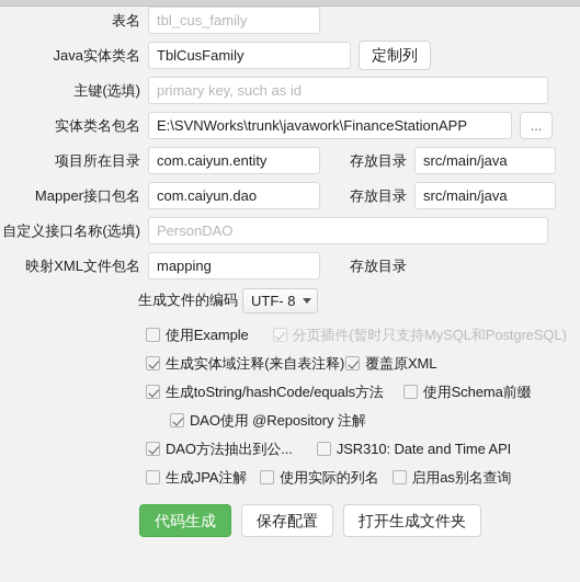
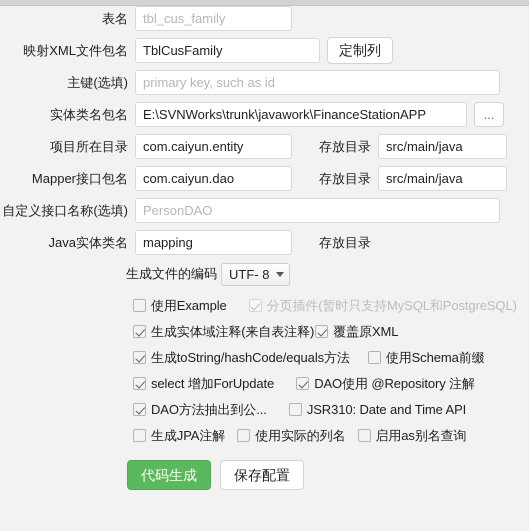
  表名
  tbl_cus_family
- Java实体类名
+ 映射XML文件包名
  TblCusFamily
  定制列
  主键(选填)
  primary key, such as id
  实体类名包名
  E:\SVNWorks\trunk\javawork\FinanceStationAPP
  ...
  项目所在目录
  com.caiyun.entity
  存放目录
  src/main/java
  Mapper接口包名
  com.caiyun.dao
  存放目录
  src/main/java
  自定义接口名称(选填)
  PersonDAO
- 映射XML文件包名
+ Java实体类名
  mapping
  存放目录
  生成文件的编码
  UTF- 8
  使用Example
  分页插件(暂时只支持MySQL和PostgreSQL)
  生成实体域注释(来自表注释)
  覆盖原XML
  生成toString/hashCode/equals方法
  使用Schema前缀
+ select 增加ForUpdate
  DAO使用 @Repository 注解
  DAO方法抽出到公...
  JSR310: Date and Time API
  生成JPA注解
  使用实际的列名
  启用as别名查询
  代码生成
  保存配置
- 打开生成文件夹
